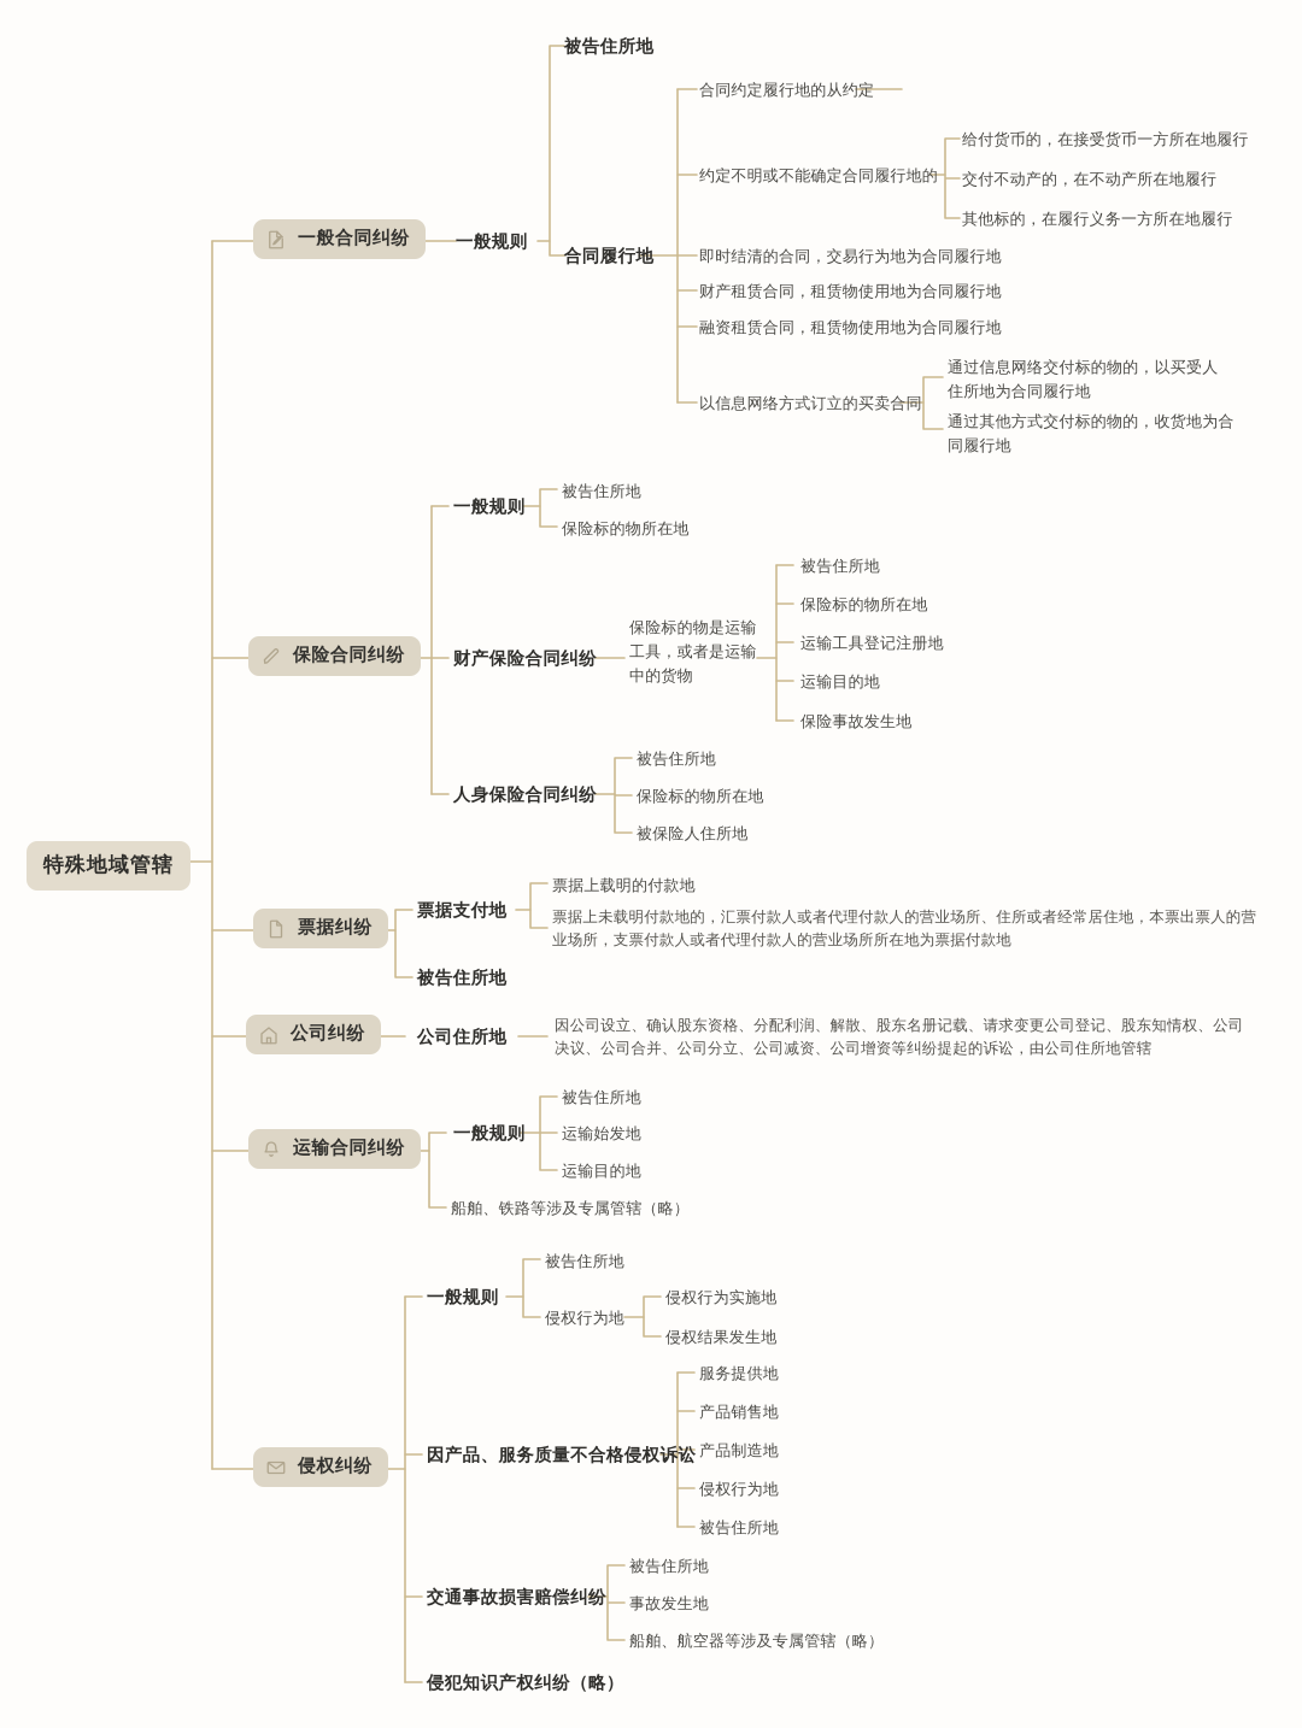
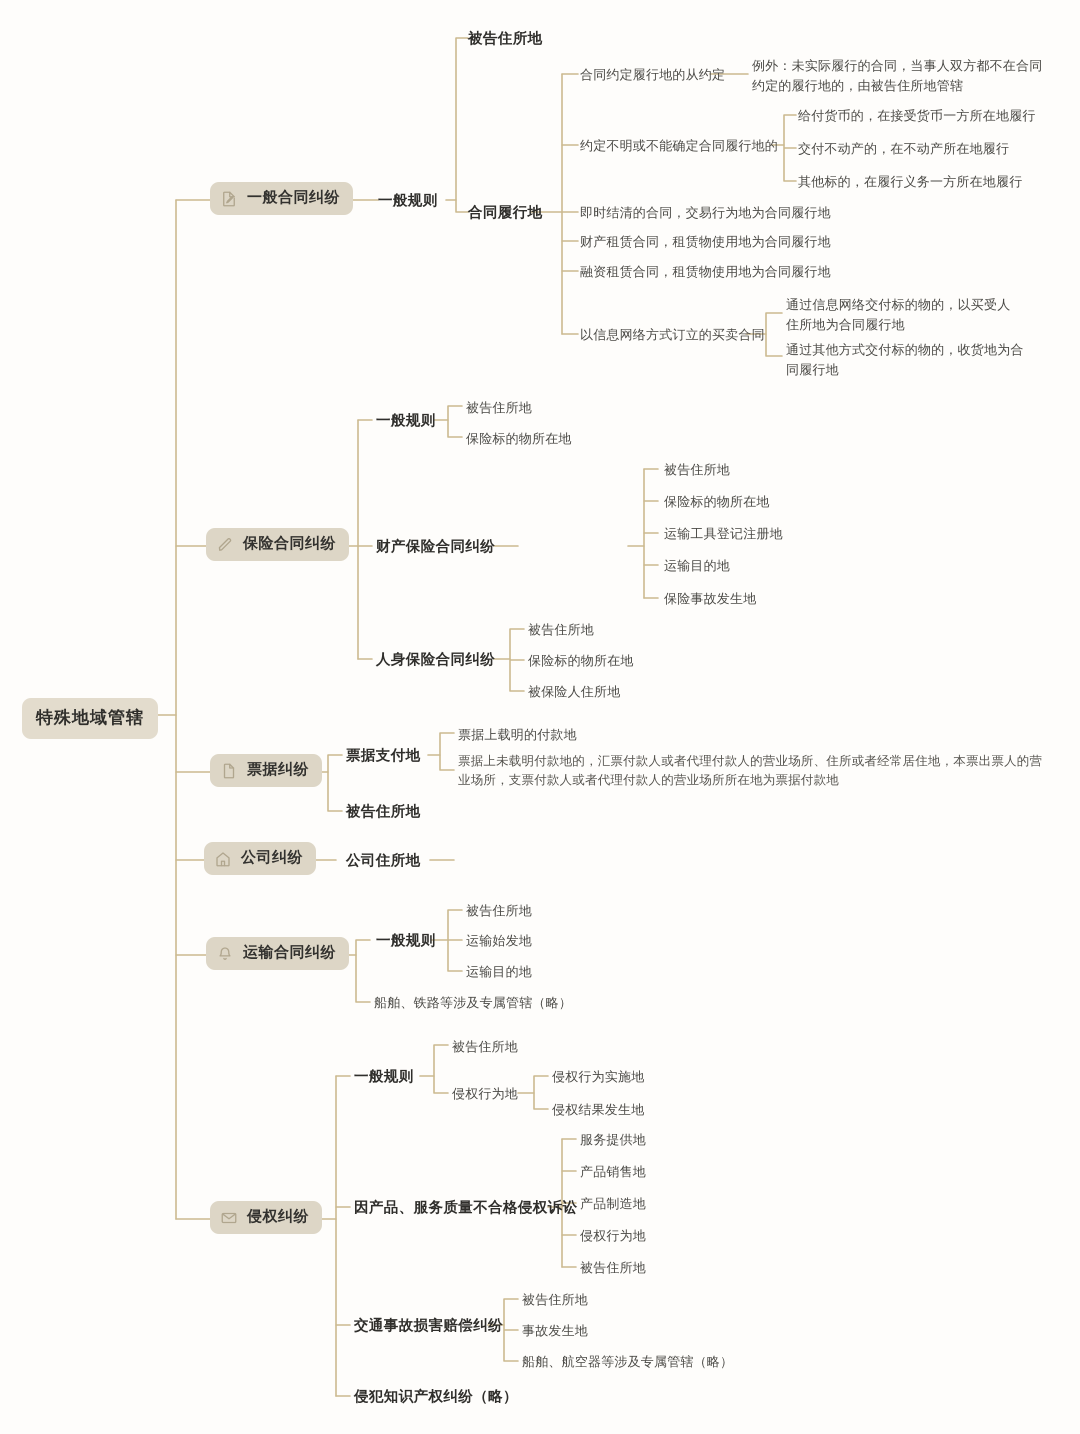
  特殊地域管辖
  一般合同纠纷
  一般规则
  被告住所地
  合同履行地
  合同约定履行地的从约定
+ 例外：未实际履行的合同，当事人双方都不在合同约定的履行地的，由被告住所地管辖
  约定不明或不能确定合同履行地的
  给付货币的，在接受货币一方所在地履行
  交付不动产的，在不动产所在地履行
  其他标的，在履行义务一方所在地履行
  即时结清的合同，交易行为地为合同履行地
  财产租赁合同，租赁物使用地为合同履行地
  融资租赁合同，租赁物使用地为合同履行地
  以信息网络方式订立的买卖合同
  通过信息网络交付标的物的，以买受人住所地为合同履行地
  通过其他方式交付标的物的，收货地为合同履行地
  保险合同纠纷
  一般规则
  被告住所地
  保险标的物所在地
  财产保险合同纠纷
- 保险标的物是运输工具，或者是运输中的货物
  被告住所地
  保险标的物所在地
  运输工具登记注册地
  运输目的地
  保险事故发生地
  人身保险合同纠纷
  被告住所地
  保险标的物所在地
  被保险人住所地
  票据纠纷
  票据支付地
  被告住所地
  票据上载明的付款地
  票据上未载明付款地的，汇票付款人或者代理付款人的营业场所、住所或者经常居住地，本票出票人的营业场所，支票付款人或者代理付款人的营业场所所在地为票据付款地
  公司纠纷
  公司住所地
- 因公司设立、确认股东资格、分配利润、解散、股东名册记载、请求变更公司登记、股东知情权、公司决议、公司合并、公司分立、公司减资、公司增资等纠纷提起的诉讼，由公司住所地管辖
  运输合同纠纷
  一般规则
  被告住所地
  运输始发地
  运输目的地
  船舶、铁路等涉及专属管辖（略）
  侵权纠纷
  一般规则
  被告住所地
  侵权行为地
  侵权行为实施地
  侵权结果发生地
  因产品、服务质量不合格侵权诉讼
  服务提供地
  产品销售地
  产品制造地
  侵权行为地
  被告住所地
  交通事故损害赔偿纠纷
  被告住所地
  事故发生地
  船舶、航空器等涉及专属管辖（略）
  侵犯知识产权纠纷（略）
